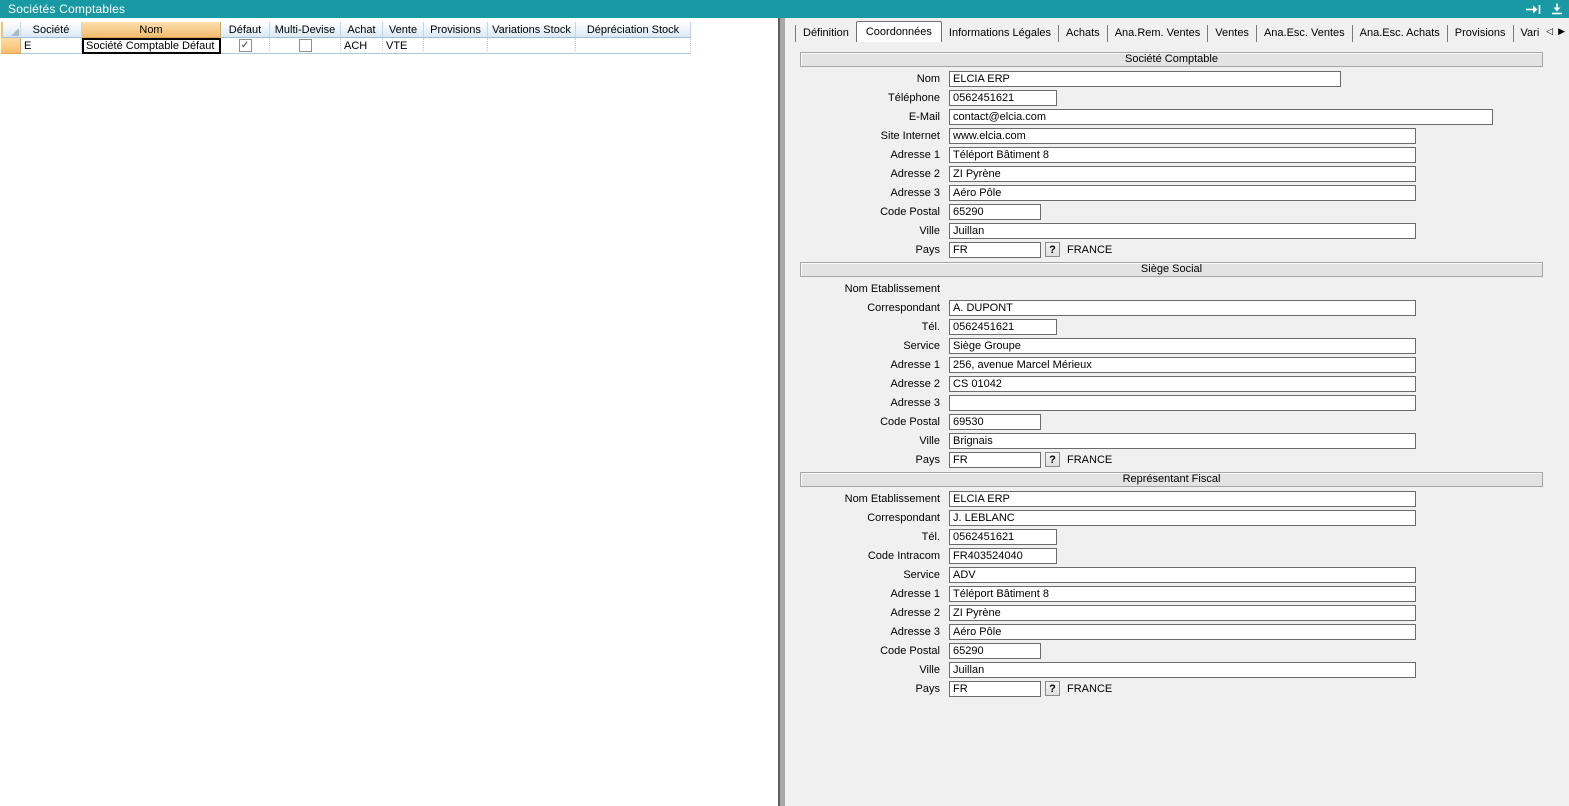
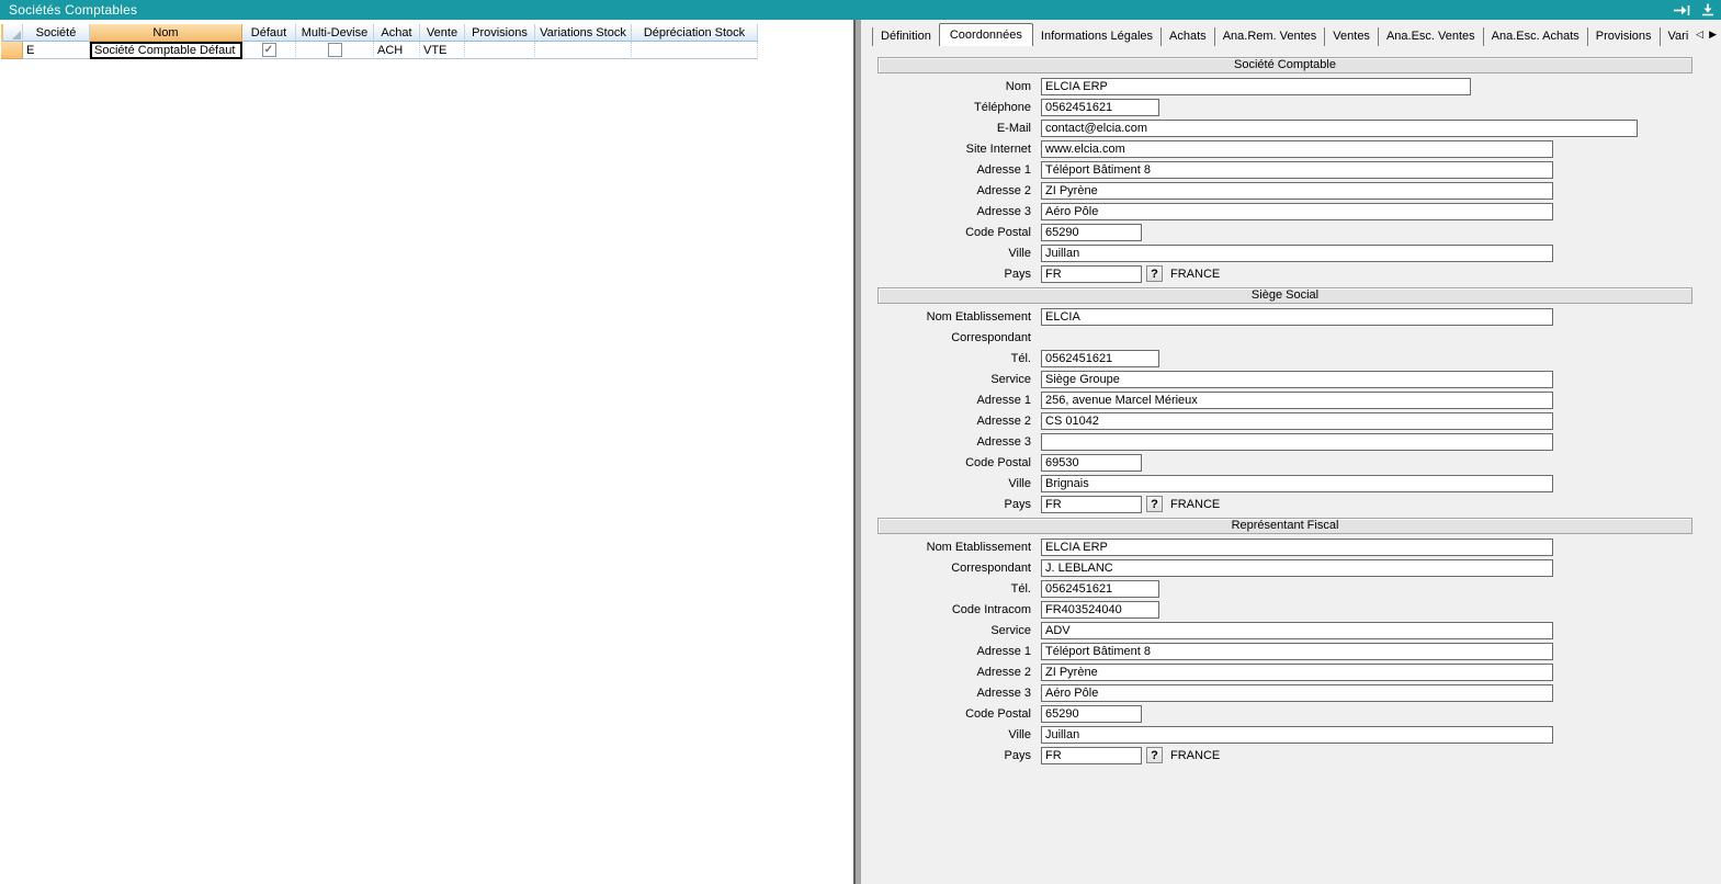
  Sociétés Comptables
  Société
  Nom
  Défaut
  Multi-Devise
  Achat
  Vente
  Provisions
  Variations Stock
  Dépréciation Stock
  E
  Société Comptable Défaut
  ✓
  ACH
  VTE
  Définition
  Coordonnées
  Informations Légales
  Achats
  Ana.Rem. Ventes
  Ventes
  Ana.Esc. Ventes
  Ana.Esc. Achats
  Provisions
  ◁
  ▶
  Société Comptable
  Nom
  ELCIA ERP
  Téléphone
  0562451621
  E-Mail
  contact@elcia.com
  Site Internet
  www.elcia.com
  Adresse 1
  Téléport Bâtiment 8
  Adresse 2
  ZI Pyrène
  Adresse 3
  Aéro Pôle
  Code Postal
  65290
  Ville
  Juillan
  Pays
  FR
  ?
  FRANCE
  Siège Social
  Nom Etablissement
+ ELCIA
  Correspondant
- A. DUPONT
  Tél.
  0562451621
  Service
  Siège Groupe
  Adresse 1
  256, avenue Marcel Mérieux
  Adresse 2
  CS 01042
  Adresse 3
  Code Postal
  69530
  Ville
  Brignais
  Pays
  FR
  ?
  FRANCE
  Représentant Fiscal
  Nom Etablissement
  ELCIA ERP
  Correspondant
  J. LEBLANC
  Tél.
  0562451621
  Code Intracom
  FR403524040
  Service
  ADV
  Adresse 1
  Téléport Bâtiment 8
  Adresse 2
  ZI Pyrène
  Adresse 3
  Aéro Pôle
  Code Postal
  65290
  Ville
  Juillan
  Pays
  FR
  ?
  FRANCE
